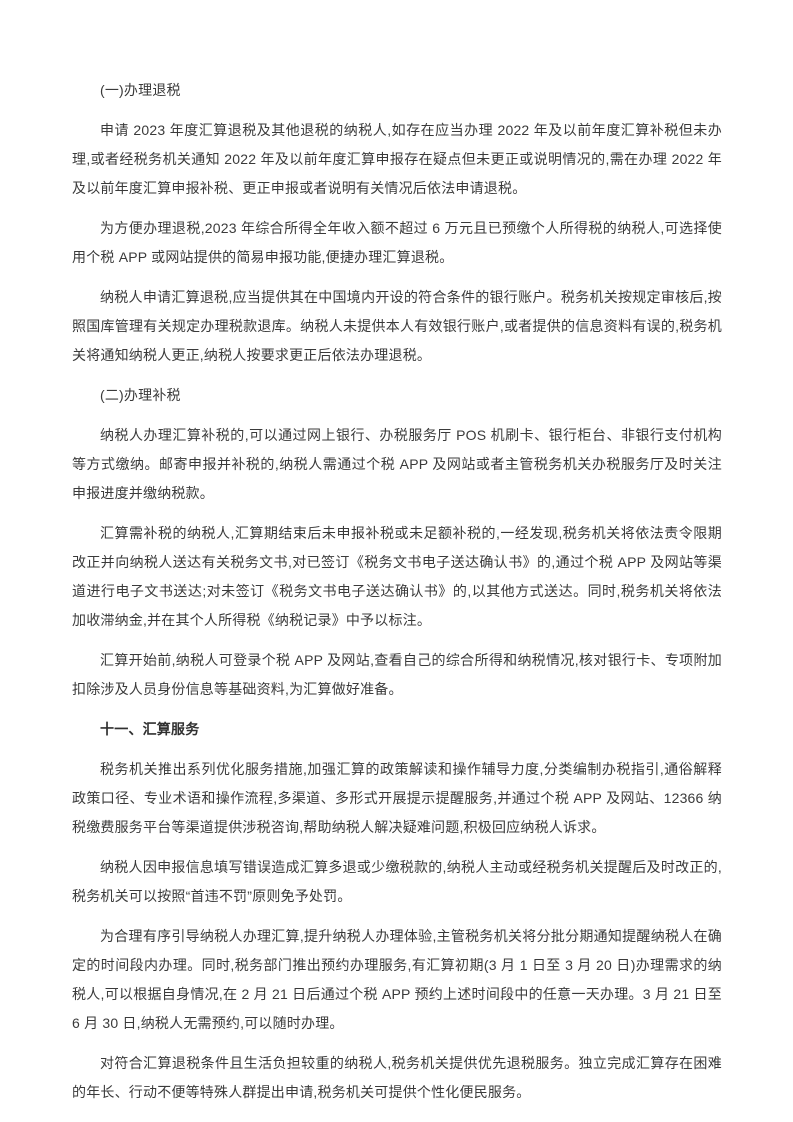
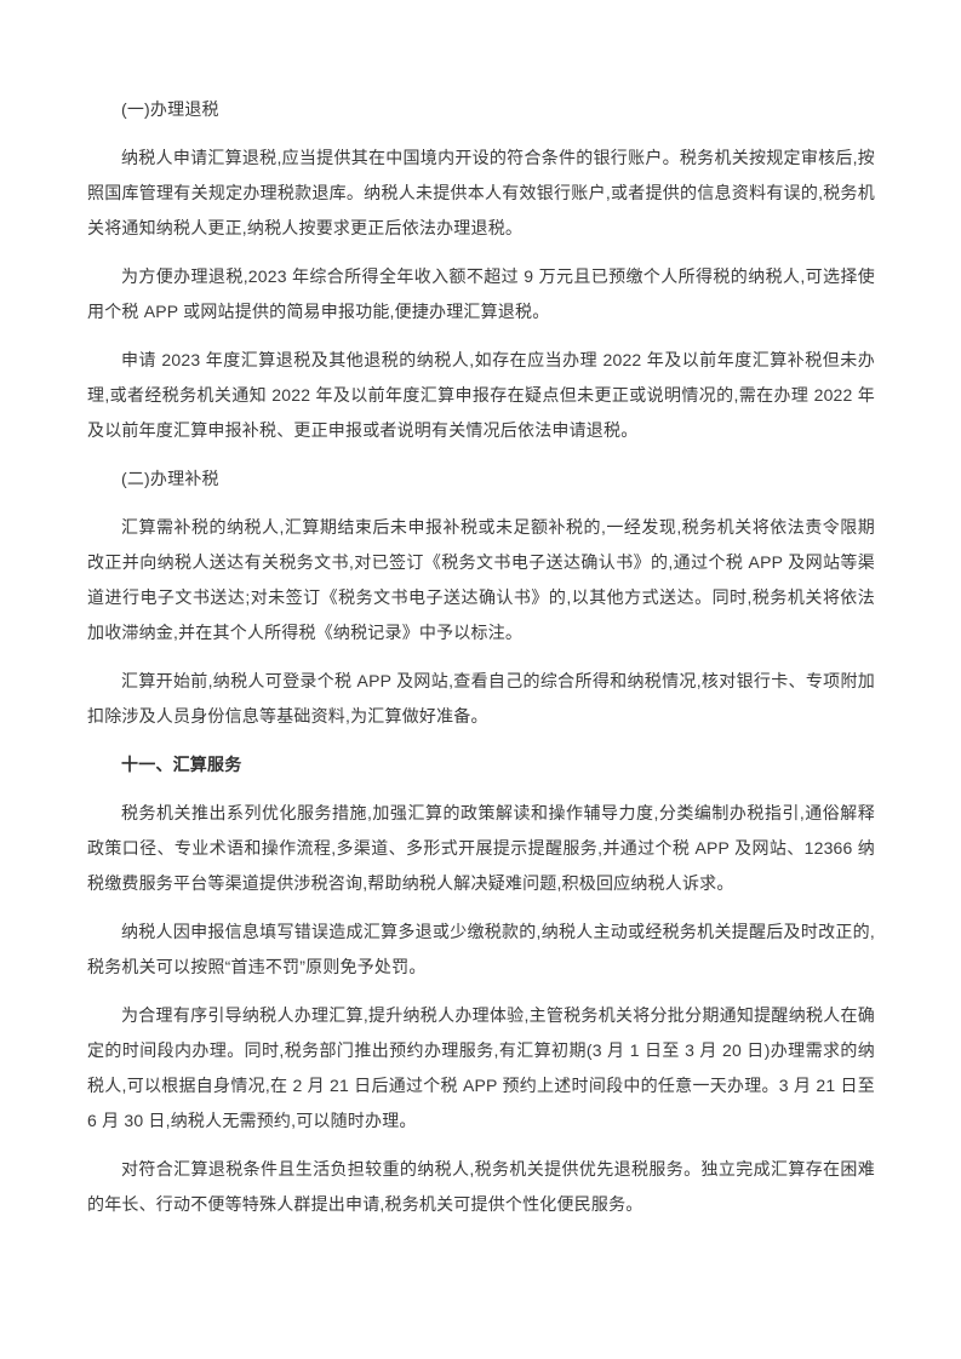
  (一)办理退税
- 申请 2023 年度汇算退税及其他退税的纳税人,如存在应当办理 2022 年及以前年度汇算补税但未办理,或者经税务机关通知 2022 年及以前年度汇算申报存在疑点但未更正或说明情况的,需在办理 2022 年及以前年度汇算申报补税、更正申报或者说明有关情况后依法申请退税。
+ 纳税人申请汇算退税,应当提供其在中国境内开设的符合条件的银行账户。税务机关按规定审核后,按照国库管理有关规定办理税款退库。纳税人未提供本人有效银行账户,或者提供的信息资料有误的,税务机关将通知纳税人更正,纳税人按要求更正后依法办理退税。
- 为方便办理退税,2023 年综合所得全年收入额不超过 6 万元且已预缴个人所得税的纳税人,可选择使用个税 APP 或网站提供的简易申报功能,便捷办理汇算退税。
+ 为方便办理退税,2023 年综合所得全年收入额不超过 9 万元且已预缴个人所得税的纳税人,可选择使用个税 APP 或网站提供的简易申报功能,便捷办理汇算退税。
- 纳税人申请汇算退税,应当提供其在中国境内开设的符合条件的银行账户。税务机关按规定审核后,按照国库管理有关规定办理税款退库。纳税人未提供本人有效银行账户,或者提供的信息资料有误的,税务机关将通知纳税人更正,纳税人按要求更正后依法办理退税。
+ 申请 2023 年度汇算退税及其他退税的纳税人,如存在应当办理 2022 年及以前年度汇算补税但未办理,或者经税务机关通知 2022 年及以前年度汇算申报存在疑点但未更正或说明情况的,需在办理 2022 年及以前年度汇算申报补税、更正申报或者说明有关情况后依法申请退税。
  (二)办理补税
- 纳税人办理汇算补税的,可以通过网上银行、办税服务厅 POS 机刷卡、银行柜台、非银行支付机构等方式缴纳。邮寄申报并补税的,纳税人需通过个税 APP 及网站或者主管税务机关办税服务厅及时关注申报进度并缴纳税款。
  汇算需补税的纳税人,汇算期结束后未申报补税或未足额补税的,一经发现,税务机关将依法责令限期改正并向纳税人送达有关税务文书,对已签订《税务文书电子送达确认书》的,通过个税 APP 及网站等渠道进行电子文书送达;对未签订《税务文书电子送达确认书》的,以其他方式送达。同时,税务机关将依法加收滞纳金,并在其个人所得税《纳税记录》中予以标注。
  汇算开始前,纳税人可登录个税 APP 及网站,查看自己的综合所得和纳税情况,核对银行卡、专项附加扣除涉及人员身份信息等基础资料,为汇算做好准备。
  十一、汇算服务
  税务机关推出系列优化服务措施,加强汇算的政策解读和操作辅导力度,分类编制办税指引,通俗解释政策口径、专业术语和操作流程,多渠道、多形式开展提示提醒服务,并通过个税 APP 及网站、12366 纳税缴费服务平台等渠道提供涉税咨询,帮助纳税人解决疑难问题,积极回应纳税人诉求。
  纳税人因申报信息填写错误造成汇算多退或少缴税款的,纳税人主动或经税务机关提醒后及时改正的,税务机关可以按照“首违不罚”原则免予处罚。
  为合理有序引导纳税人办理汇算,提升纳税人办理体验,主管税务机关将分批分期通知提醒纳税人在确定的时间段内办理。同时,税务部门推出预约办理服务,有汇算初期(3 月 1 日至 3 月 20 日)办理需求的纳税人,可以根据自身情况,在 2 月 21 日后通过个税 APP 预约上述时间段中的任意一天办理。3 月 21 日至 6 月 30 日,纳税人无需预约,可以随时办理。
  对符合汇算退税条件且生活负担较重的纳税人,税务机关提供优先退税服务。独立完成汇算存在困难的年长、行动不便等特殊人群提出申请,税务机关可提供个性化便民服务。
